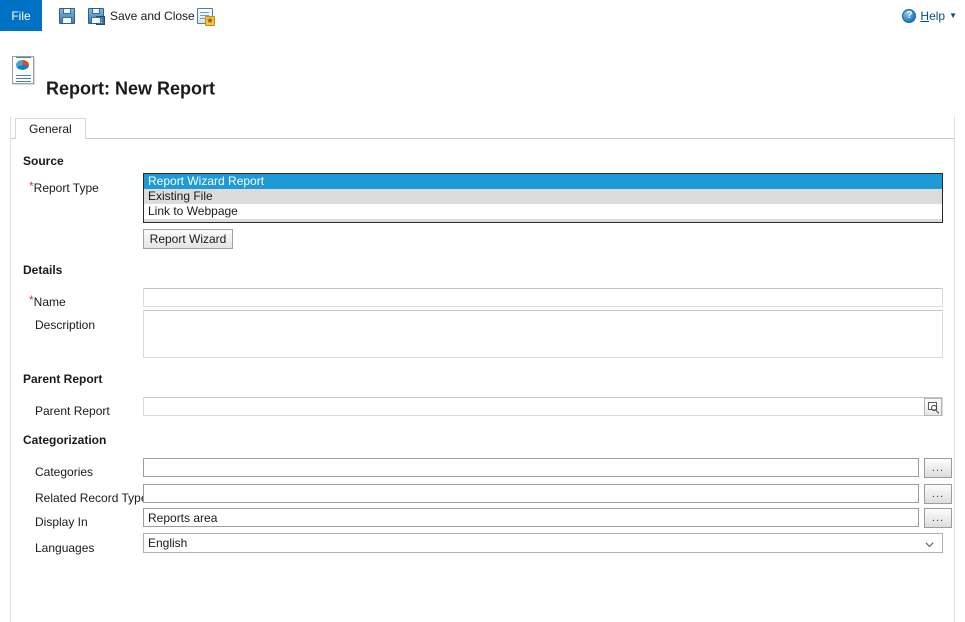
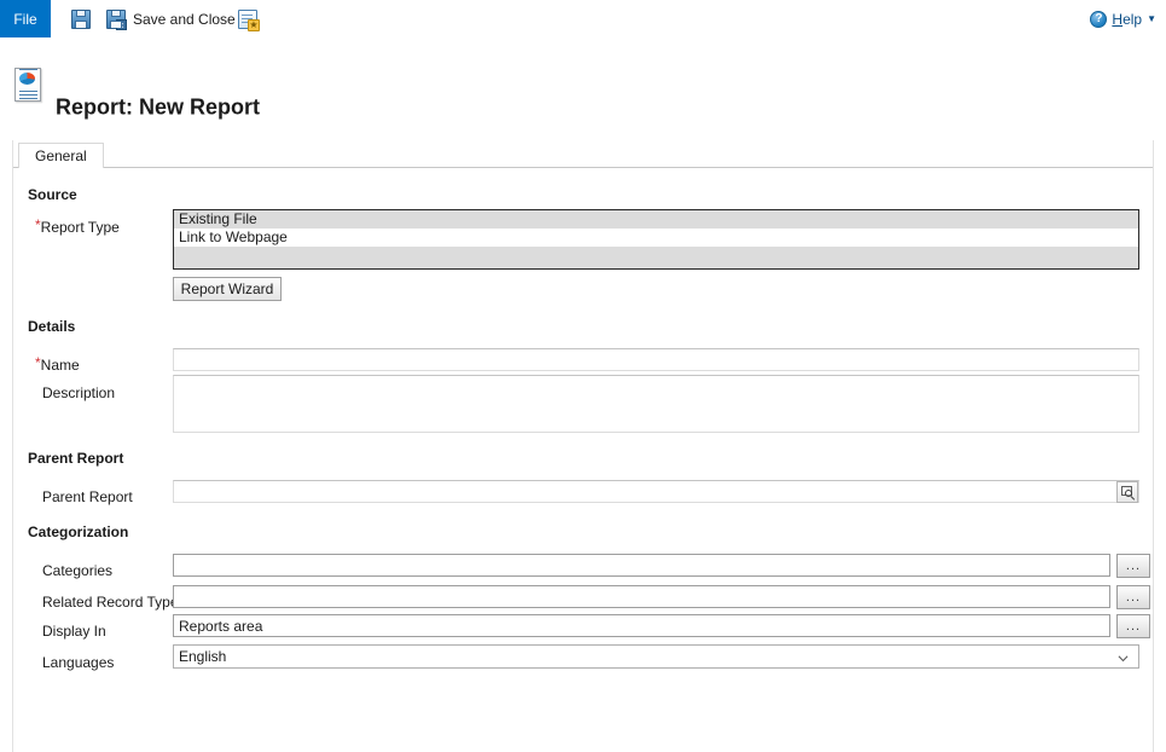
  File
  Save and Close
  ★
  ?
  Help
  ▼
  Report: New Report
  General
  Source
  *Report Type
- Report Wizard Report
  Existing File
  Link to Webpage
  Report Wizard
  Details
  *Name
  Description
  Parent Report
  Parent Report
  Categorization
  Categories
  ...
  Related Record Typ
  ...
  Display In
  Reports area
  ...
  Languages
  English
